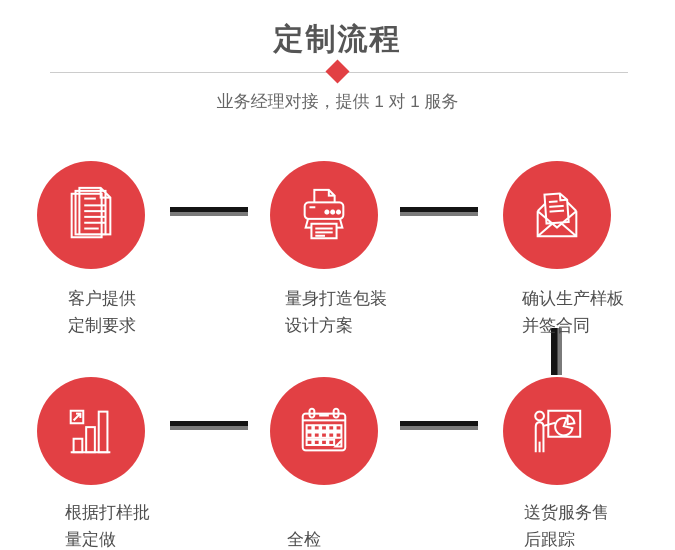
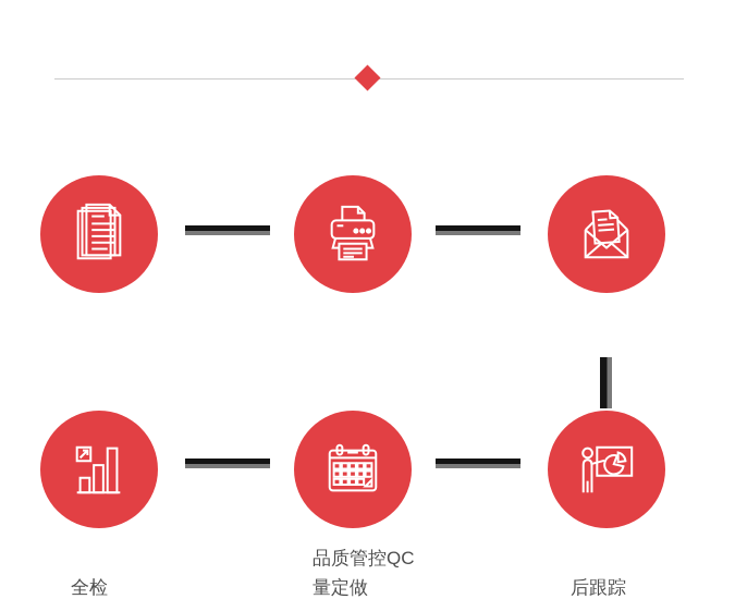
- 定制流程
- 业务经理对接，提供 1 对 1 服务
- 客户提供
- 定制要求
- 量身打造包装
- 设计方案
- 确认生产样板
- 并签合同
- 根据打样批
- 量定做
+ 全检
+ 品质管控QC
- 全检
+ 量定做
- 送货服务售
  后跟踪
